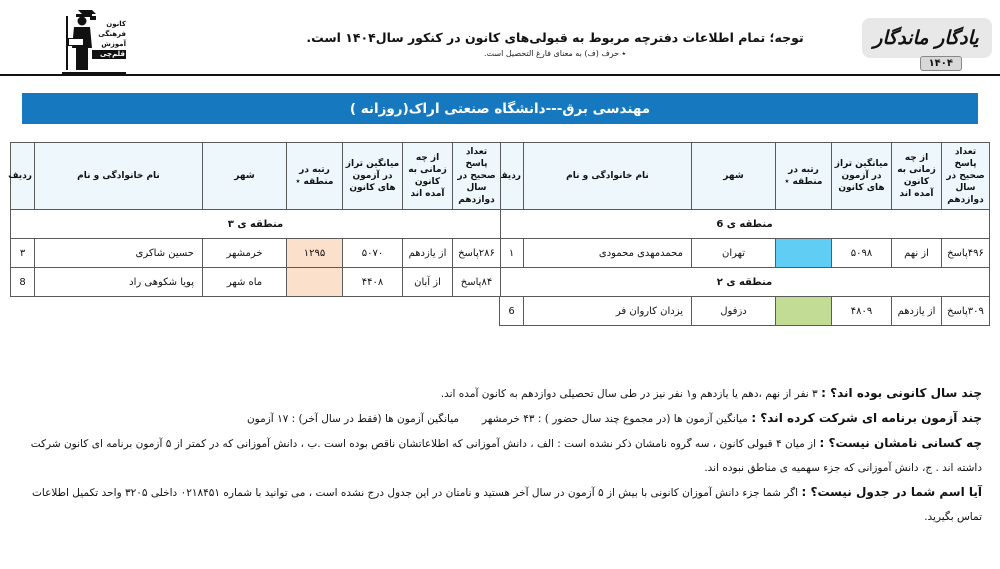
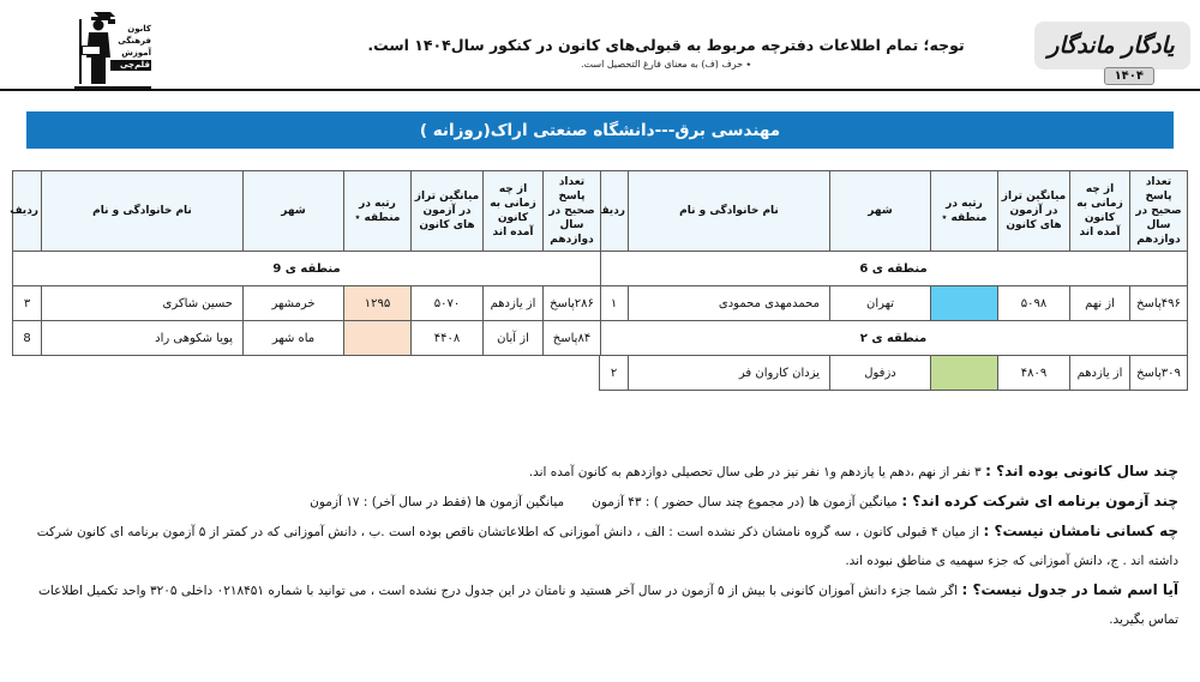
  کانون
  فرهنگی
  آموزش
  قلم‌چی
  توجه؛ تمام اطلاعات دفترچه مربوط به قبولی‌های کانون در کنکور سال۱۴۰۴ است.
  ٭ حرف (ف) به معنای فارغ التحصیل است.
  یادگار ماندگار
  ۱۴۰۴
  مهندسی برق---دانشگاه صنعتی اراک(روزانه )
  تعداد پاسخ صحیح در سال دوازدهم	از چه زمانی به کانون آمده اند	میانگین تراز در آزمون های کانون	رتبه در منطقه ٭	شهر	نام خانوادگی و نام	ردیف
  منطقه ی 6
  ۴۹۶پاسخ	از نهم	۵۰۹۸		تهران	محمدمهدی محمودی	۱
  منطقه ی ۲
- ۳۰۹پاسخ	از یازدهم	۴۸۰۹		دزفول	یزدان کاروان فر	6
+ ۳۰۹پاسخ	از یازدهم	۴۸۰۹		دزفول	یزدان کاروان فر	۲
  تعداد پاسخ صحیح در سال دوازدهم	از چه زمانی به کانون آمده اند	میانگین تراز در آزمون های کانون	رتبه در منطقه ٭	شهر	نام خانوادگی و نام	ردیف
- منطقه ی ۳
+ منطقه ی 9
  ۲۸۶پاسخ	از یازدهم	۵۰۷۰	۱۲۹۵	خرمشهر	حسین شاکری	۳
  ۸۴پاسخ	از آبان	۴۴۰۸		ماه شهر	پویا شکوهی راد	8
  چند سال کانونی بوده اند؟ : ۳ نفر از نهم ،دهم یا یازدهم و۱ نفر نیز در طی سال تحصیلی دوازدهم به کانون آمده اند.
- چند آزمون برنامه ای شرکت کرده اند؟ : میانگین آزمون ها (در مجموع چند سال حضور ) : ۴۳ خرمشهر میانگین آزمون ها (فقط در سال آخر) : ۱۷ آزمون
+ چند آزمون برنامه ای شرکت کرده اند؟ : میانگین آزمون ها (در مجموع چند سال حضور ) : ۴۳ آزمون میانگین آزمون ها (فقط در سال آخر) : ۱۷ آزمون
  چه کسانی نامشان نیست؟ : از میان ۴ قبولی کانون ، سه گروه نامشان ذکر نشده است : الف ، دانش آموزانی که اطلاعاتشان ناقص بوده است .ب ، دانش آموزانی که در کمتر از ۵ آزمون برنامه ای کانون شرکت داشته اند . ج، دانش آموزانی که جزء سهمیه ی مناطق نبوده اند.
  آیا اسم شما در جدول نیست؟ : اگر شما جزء دانش آموزان کانونی با بیش از ۵ آزمون در سال آخر هستید و نامتان در این جدول درج نشده است ، می توانید با شماره ۰۲۱۸۴۵۱ داخلی ۳۲۰۵ واحد تکمیل اطلاعات تماس بگیرید.
